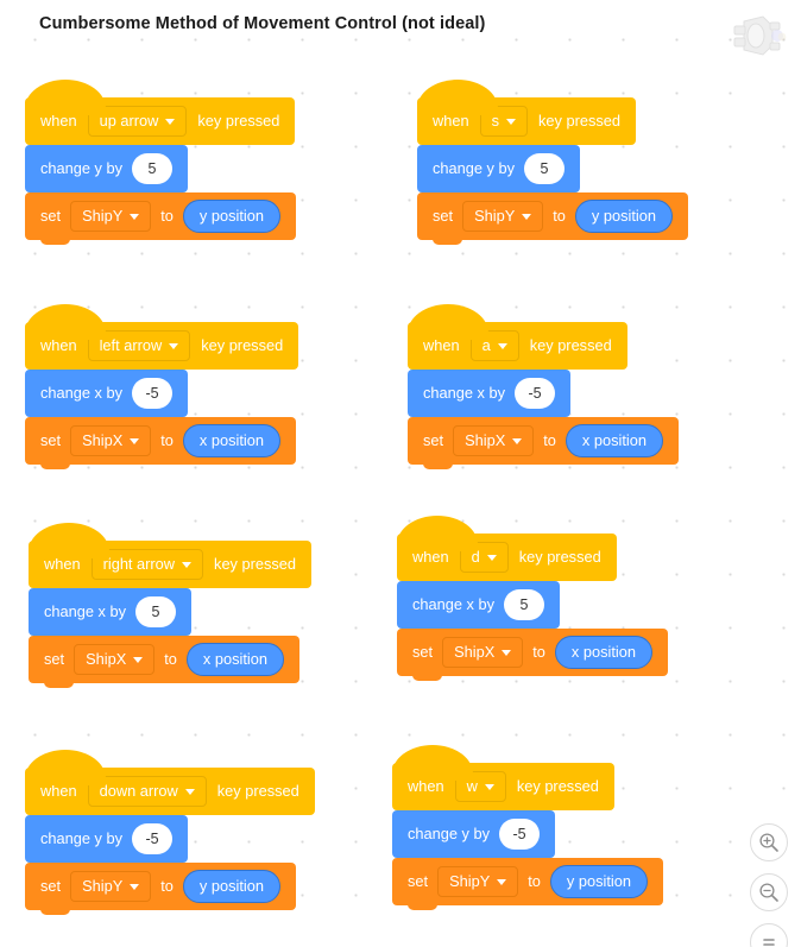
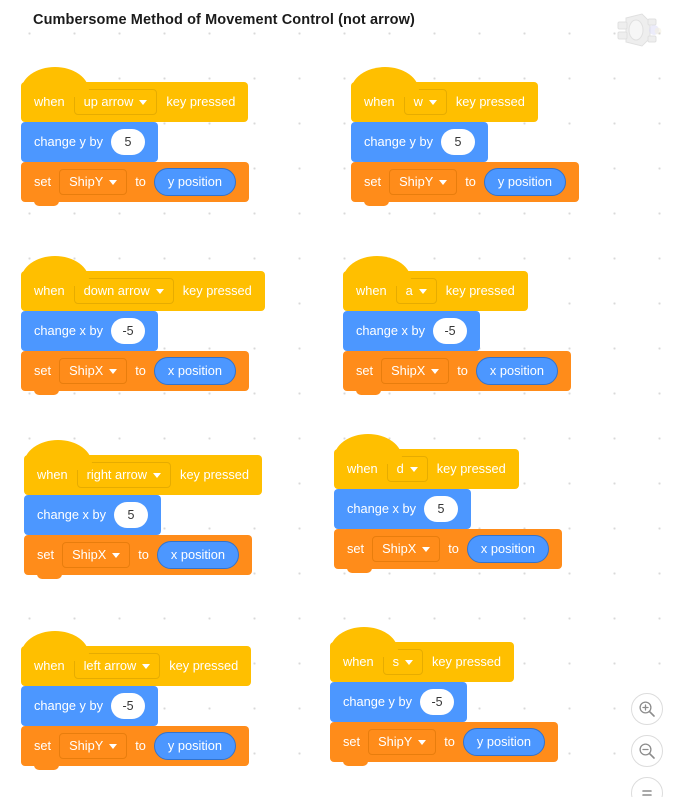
- Cumbersome Method of Movement Control (not ideal)
+ Cumbersome Method of Movement Control (not arrow)
  when
  up arrow
  key pressed
  change y by
  5
  set
  ShipY
  to
  y position
  when
- s
+ w
  key pressed
  change y by
  5
  set
  ShipY
  to
  y position
  when
- left arrow
+ down arrow
  key pressed
  change x by
  -5
  set
  ShipX
  to
  x position
  when
  a
  key pressed
  change x by
  -5
  set
  ShipX
  to
  x position
  when
  right arrow
  key pressed
  change x by
  5
  set
  ShipX
  to
  x position
  when
  d
  key pressed
  change x by
  5
  set
  ShipX
  to
  x position
  when
- down arrow
+ left arrow
  key pressed
  change y by
  -5
  set
  ShipY
  to
  y position
  when
- w
+ s
  key pressed
  change y by
  -5
  set
  ShipY
  to
  y position
